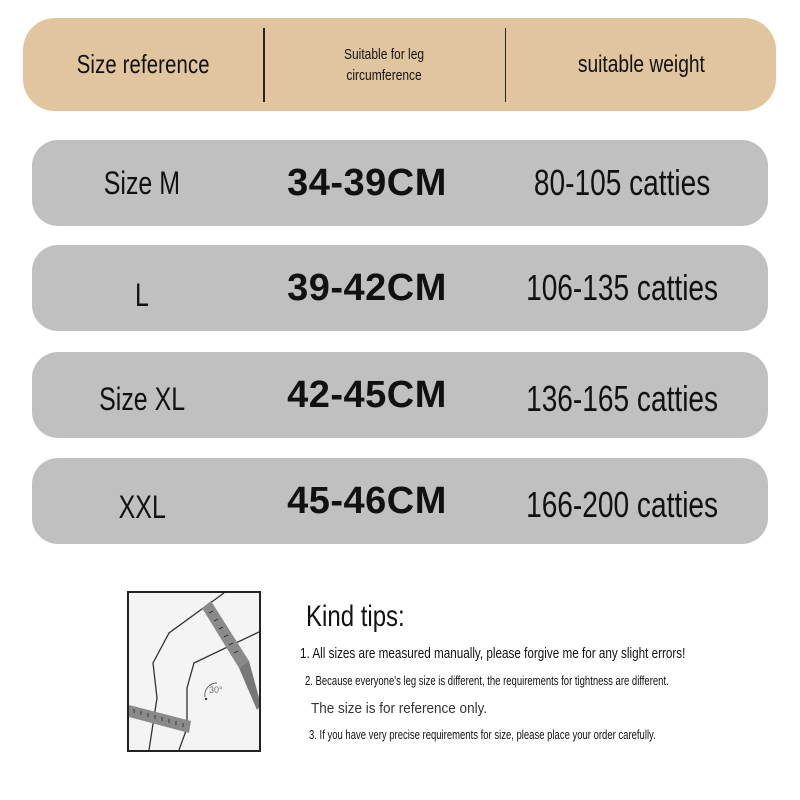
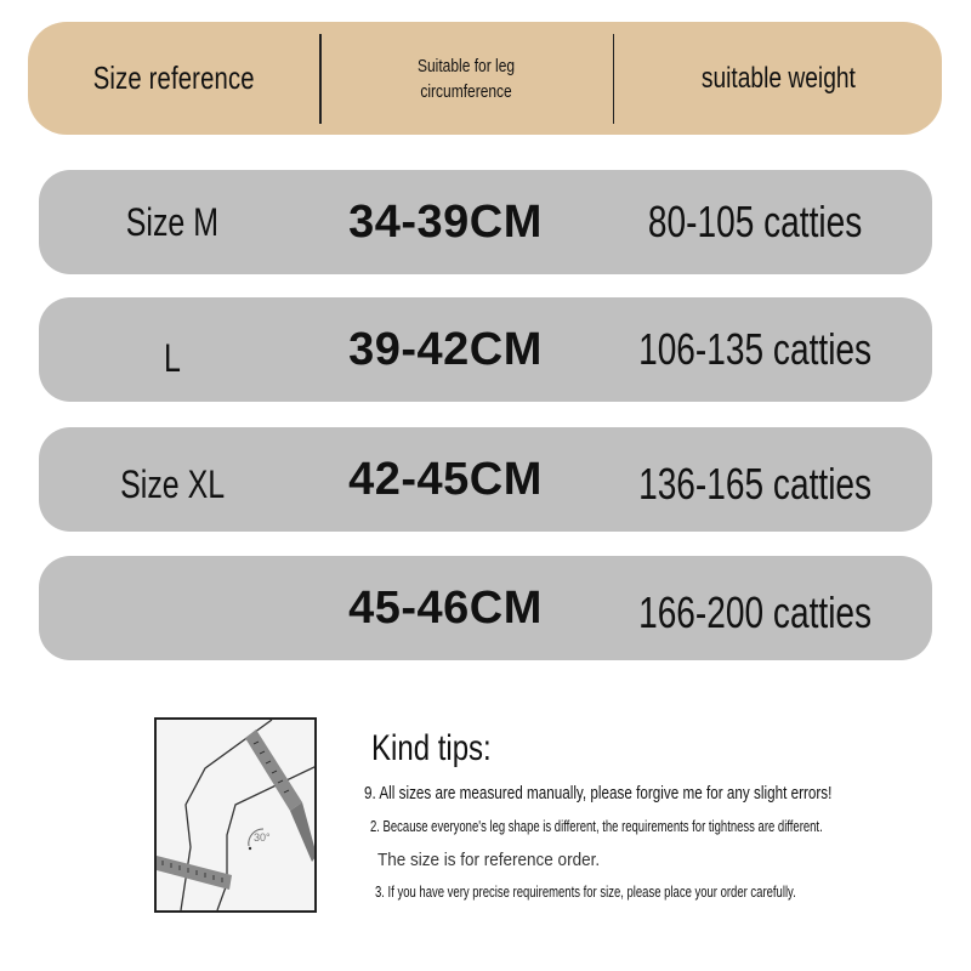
  Size reference
  Suitable for leg
  circumference
  suitable weight
  Size M
  34-39CM
  80-105 catties
  L
  39-42CM
  106-135 catties
  Size XL
  42-45CM
  136-165 catties
- XXL
  45-46CM
  166-200 catties
  30°
  Kind tips:
- 1. All sizes are measured manually, please forgive me for any slight errors!
+ 9. All sizes are measured manually, please forgive me for any slight errors!
- 2. Because everyone's leg size is different, the requirements for tightness are different.
+ 2. Because everyone's leg shape is different, the requirements for tightness are different.
- The size is for reference only.
+ The size is for reference order.
  3. If you have very precise requirements for size, please place your order carefully.
